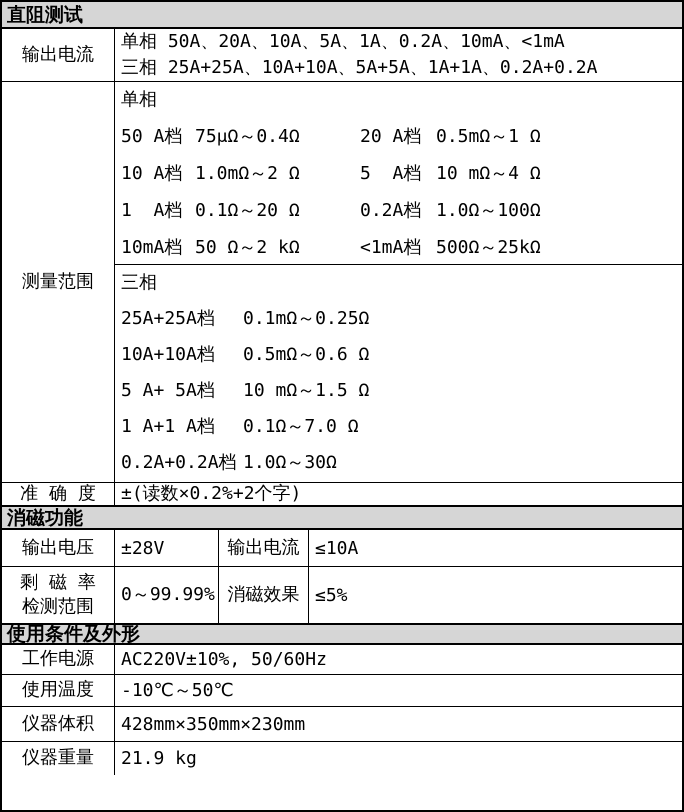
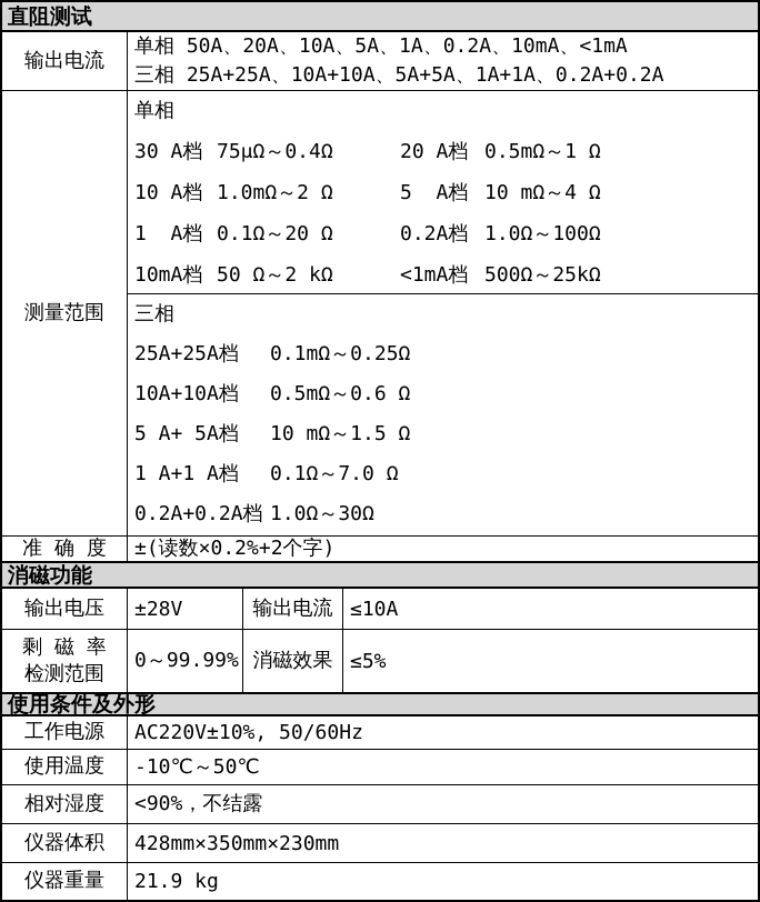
  直阻测试
  输出电流
  单相 50A、20A、10A、5A、1A、0.2A、10mA、<1mA
  三相 25A+25A、10A+10A、5A+5A、1A+1A、0.2A+0.2A
  测量范围
  单相
- 50 A档
+ 30 A档
  75μΩ～0.4Ω
  20 A档
  0.5mΩ～1 Ω
  10 A档
  1.0mΩ～2 Ω
  5 A档
  10 mΩ～4 Ω
  1 A档
  0.1Ω～20 Ω
  0.2A档
  1.0Ω～100Ω
  10mA档
  50 Ω～2 kΩ
  <1mA档
  500Ω～25kΩ
  三相
  25A+25A档
  0.1mΩ～0.25Ω
  10A+10A档
  0.5mΩ～0.6 Ω
  5 A+ 5A档
  10 mΩ～1.5 Ω
  1 A+1 A档
  0.1Ω～7.0 Ω
  0.2A+0.2A档
  1.0Ω～30Ω
  准 确 度
  ±(读数×0.2%+2个字)
  消磁功能
  输出电压
  ±28V
  输出电流
  ≤10A
  剩 磁 率
  检测范围
  0～99.99%
  消磁效果
  ≤5%
  使用条件及外形
  工作电源
  AC220V±10%, 50/60Hz
  使用温度
  -10℃～50℃
+ 相对湿度
+ <90%，不结露
  仪器体积
  428mm×350mm×230mm
  仪器重量
  21.9 kg
